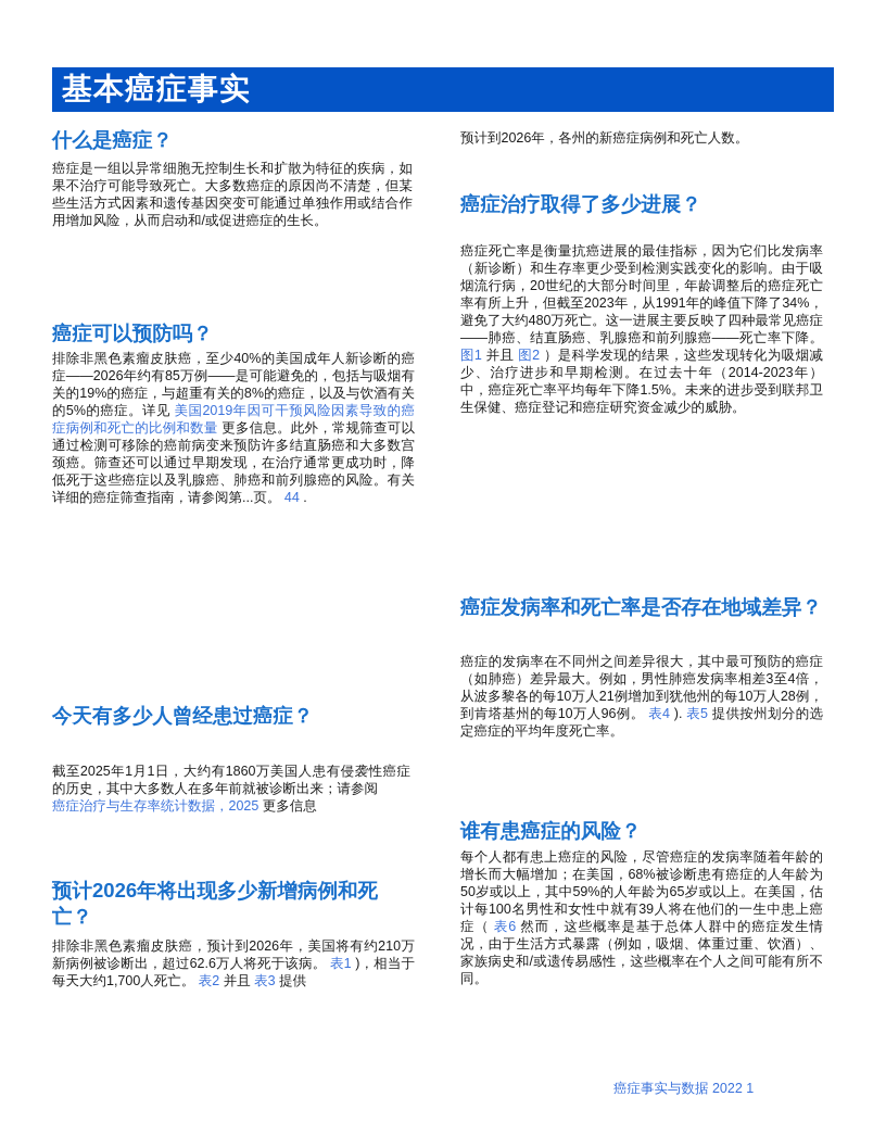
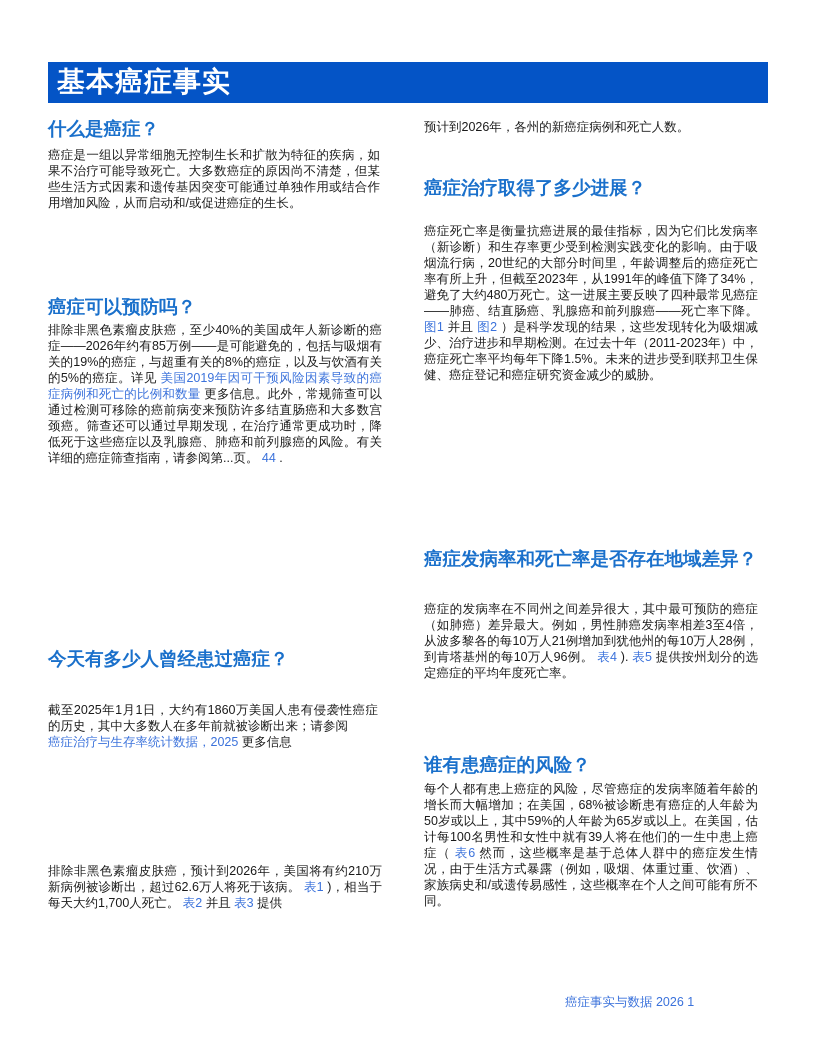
  基本癌症事实
  什么是癌症？
  癌症是一组以异常细胞无控制生长和扩散为特征的疾病，如果不治疗可能导致死亡。大多数癌症的原因尚不清楚，但某些生活方式因素和遗传基因突变可能通过单独作用或结合作用增加风险，从而启动和/或促进癌症的生长。
  癌症可以预防吗？
  排除非黑色素瘤皮肤癌，至少40%的美国成年人新诊断的癌症——2026年约有85万例——是可能避免的，包括与吸烟有关的19%的癌症，与超重有关的8%的癌症，以及与饮酒有关的5%的癌症。详见 美国2019年因可干预风险因素导致的癌症病例和死亡的比例和数量 更多信息。此外，常规筛查可以通过检测可移除的癌前病变来预防许多结直肠癌和大多数宫颈癌。筛查还可以通过早期发现，在治疗通常更成功时，降低死于这些癌症以及乳腺癌、肺癌和前列腺癌的风险。有关详细的癌症筛查指南，请参阅第...页。 44 .
  今天有多少人曾经患过癌症？
  截至2025年1月1日，大约有1860万美国人患有侵袭性癌症的历史，其中大多数人在多年前就被诊断出来；请参阅
  癌症治疗与生存率统计数据，2025 更多信息
- 预计2026年将出现多少新增病例和死亡？
  排除非黑色素瘤皮肤癌，预计到2026年，美国将有约210万新病例被诊断出，超过62.6万人将死于该病。 表1 )，相当于每天大约1,700人死亡。 表2 并且 表3 提供
  预计到2026年，各州的新癌症病例和死亡人数。
  癌症治疗取得了多少进展？
- 癌症死亡率是衡量抗癌进展的最佳指标，因为它们比发病率（新诊断）和生存率更少受到检测实践变化的影响。由于吸烟流行病，20世纪的大部分时间里，年龄调整后的癌症死亡率有所上升，但截至2023年，从1991年的峰值下降了34%，避免了大约480万死亡。这一进展主要反映了四种最常见癌症——肺癌、结直肠癌、乳腺癌和前列腺癌——死亡率下降。 图1 并且 图2 ）是科学发现的结果，这些发现转化为吸烟减少、治疗进步和早期检测。在过去十年（2014-2023年）中，癌症死亡率平均每年下降1.5%。未来的进步受到联邦卫生保健、癌症登记和癌症研究资金减少的威胁。
+ 癌症死亡率是衡量抗癌进展的最佳指标，因为它们比发病率（新诊断）和生存率更少受到检测实践变化的影响。由于吸烟流行病，20世纪的大部分时间里，年龄调整后的癌症死亡率有所上升，但截至2023年，从1991年的峰值下降了34%，避免了大约480万死亡。这一进展主要反映了四种最常见癌症——肺癌、结直肠癌、乳腺癌和前列腺癌——死亡率下降。 图1 并且 图2 ）是科学发现的结果，这些发现转化为吸烟减少、治疗进步和早期检测。在过去十年（2011-2023年）中，癌症死亡率平均每年下降1.5%。未来的进步受到联邦卫生保健、癌症登记和癌症研究资金减少的威胁。
  癌症发病率和死亡率是否存在地域差异？
  癌症的发病率在不同州之间差异很大，其中最可预防的癌症（如肺癌）差异最大。例如，男性肺癌发病率相差3至4倍，从波多黎各的每10万人21例增加到犹他州的每10万人28例，到肯塔基州的每10万人96例。 表4 ). 表5 提供按州划分的选定癌症的平均年度死亡率。
  谁有患癌症的风险？
  每个人都有患上癌症的风险，尽管癌症的发病率随着年龄的增长而大幅增加；在美国，68%被诊断患有癌症的人年龄为50岁或以上，其中59%的人年龄为65岁或以上。在美国，估计每100名男性和女性中就有39人将在他们的一生中患上癌症（ 表6 然而，这些概率是基于总体人群中的癌症发生情况，由于生活方式暴露（例如，吸烟、体重过重、饮酒）、家族病史和/或遗传易感性，这些概率在个人之间可能有所不同。
- 癌症事实与数据 2022 1
+ 癌症事实与数据 2026 1
